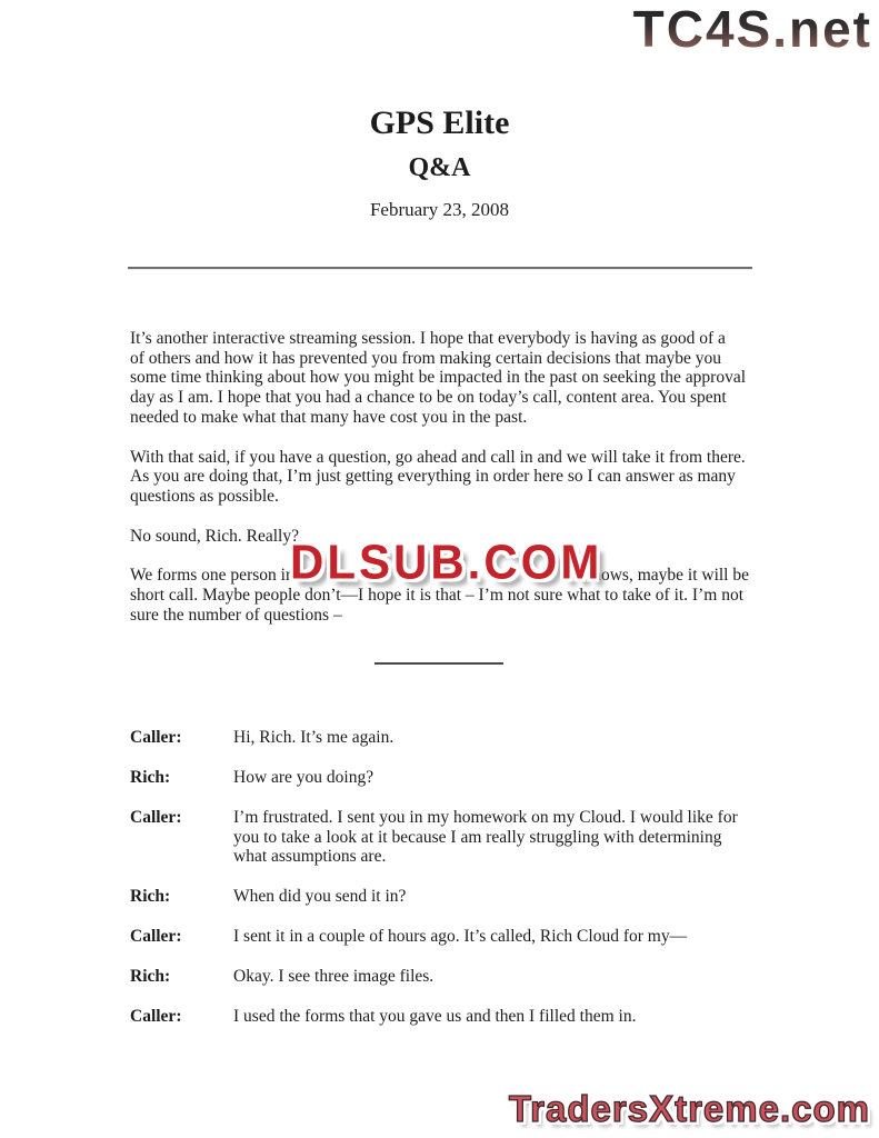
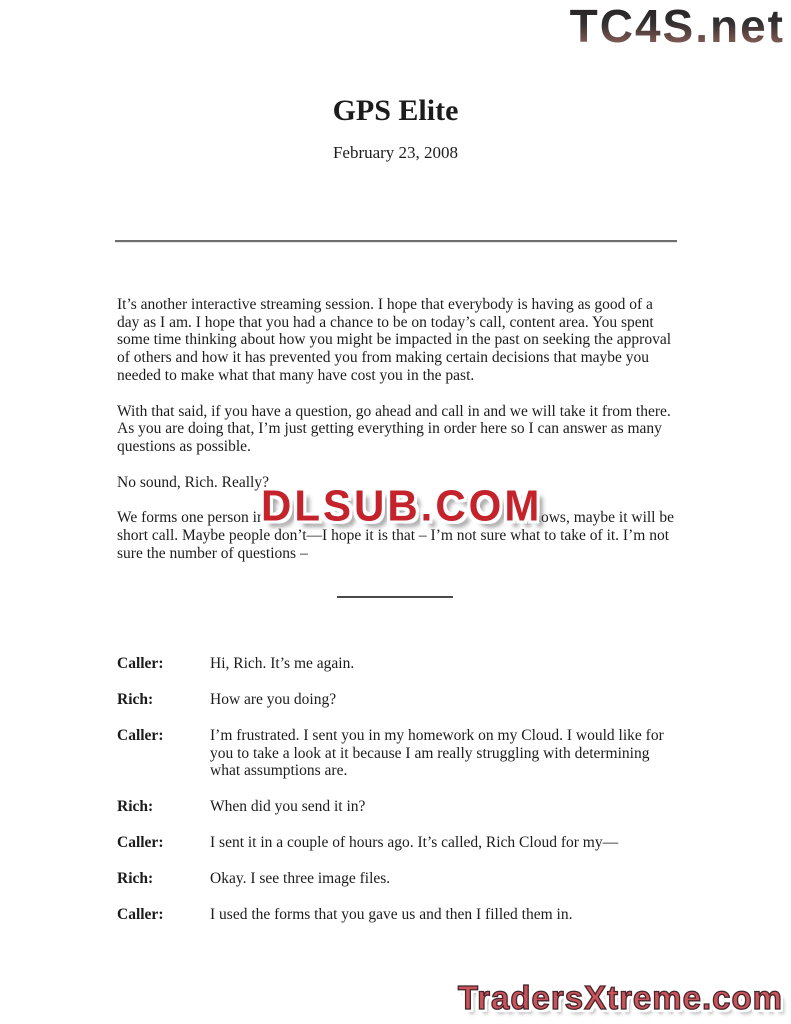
  TC4S.net
  GPS Elite
- Q&A
  February 23, 2008
  It’s another interactive streaming session. I hope that everybody is having as good of a
- of others and how it has prevented you from making certain decisions that maybe you
+ day as I am. I hope that you had a chance to be on today’s call, content area. You spent
  some time thinking about how you might be impacted in the past on seeking the approval
- day as I am. I hope that you had a chance to be on today’s call, content area. You spent
+ of others and how it has prevented you from making certain decisions that maybe you
  needed to make what that many have cost you in the past.
  With that said, if you have a question, go ahead and call in and we will take it from there.
  As you are doing that, I’m just getting everything in order here so I can answer as many
  questions as possible.
  No sound, Rich. Really?
  We forms one person in
  nows, maybe it will be
  short call. Maybe people don’t—I hope it is that – I’m not sure what to take of it. I’m not
  sure the number of questions –
  DLSUB.COM
  Caller:
  Hi, Rich. It’s me again.
  Rich:
  How are you doing?
  Caller:
  I’m frustrated. I sent you in my homework on my Cloud. I would like for you to take a look at it because I am really struggling with determining what assumptions are.
  Rich:
  When did you send it in?
  Caller:
  I sent it in a couple of hours ago. It’s called, Rich Cloud for my—
  Rich:
  Okay. I see three image files.
  Caller:
  I used the forms that you gave us and then I filled them in.
  TradersXtreme.com
